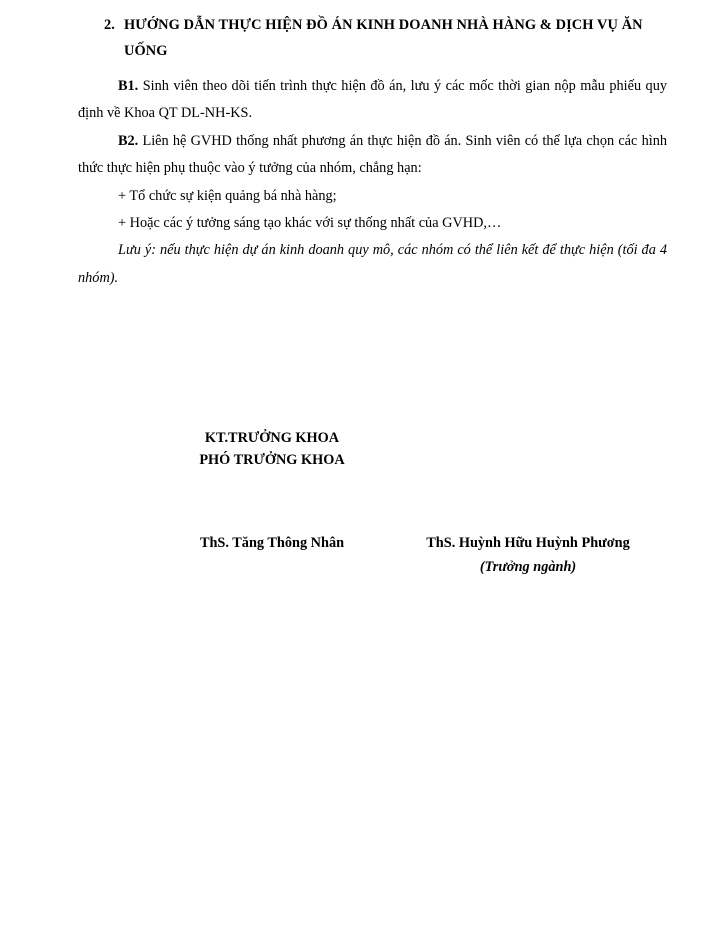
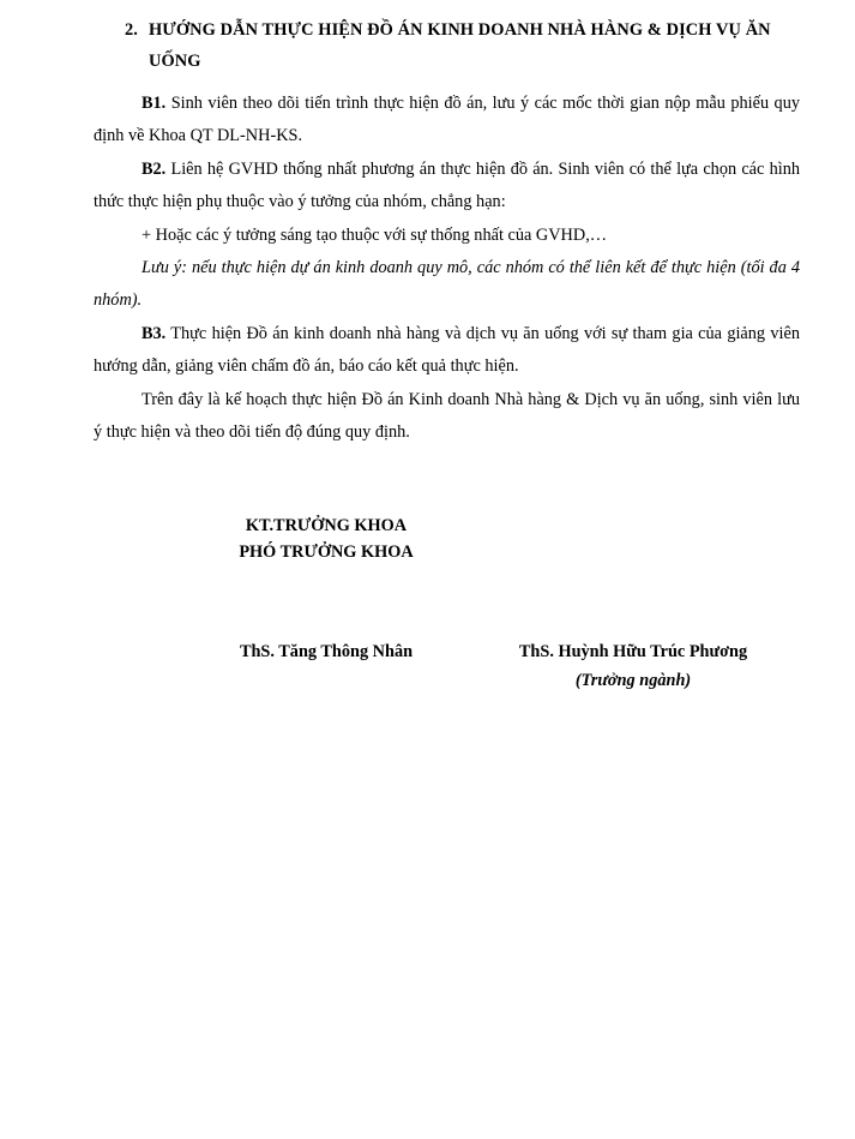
  2.
  HƯỚNG DẪN THỰC HIỆN ĐỒ ÁN KINH DOANH NHÀ HÀNG & DỊCH VỤ ĂN UỐNG
  B1. Sinh viên theo dõi tiến trình thực hiện đồ án, lưu ý các mốc thời gian nộp mẫu phiếu quy định về Khoa QT DL-NH-KS.
  B2. Liên hệ GVHD thống nhất phương án thực hiện đồ án. Sinh viên có thể lựa chọn các hình thức thực hiện phụ thuộc vào ý tưởng của nhóm, chẳng hạn:
- + Tổ chức sự kiện quảng bá nhà hàng;
- + Hoặc các ý tưởng sáng tạo khác với sự thống nhất của GVHD,…
+ + Hoặc các ý tưởng sáng tạo thuộc với sự thống nhất của GVHD,…
  Lưu ý: nếu thực hiện dự án kinh doanh quy mô, các nhóm có thể liên kết để thực hiện (tối đa 4 nhóm).
+ B3. Thực hiện Đồ án kinh doanh nhà hàng và dịch vụ ăn uống với sự tham gia của giảng viên hướng dẫn, giảng viên chấm đồ án, báo cáo kết quả thực hiện.
+ Trên đây là kế hoạch thực hiện Đồ án Kinh doanh Nhà hàng & Dịch vụ ăn uống, sinh viên lưu ý thực hiện và theo dõi tiến độ đúng quy định.
  KT.TRƯỞNG KHOA
  PHÓ TRƯỞNG KHOA
  ThS. Tăng Thông Nhân
- ThS. Huỳnh Hữu Huỳnh Phương
+ ThS. Huỳnh Hữu Trúc Phương
  (Trưởng ngành)
